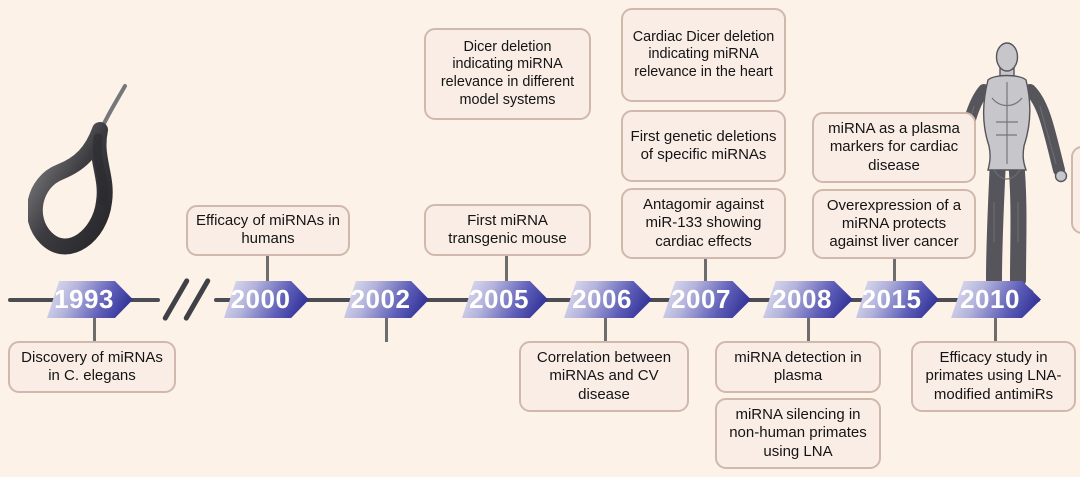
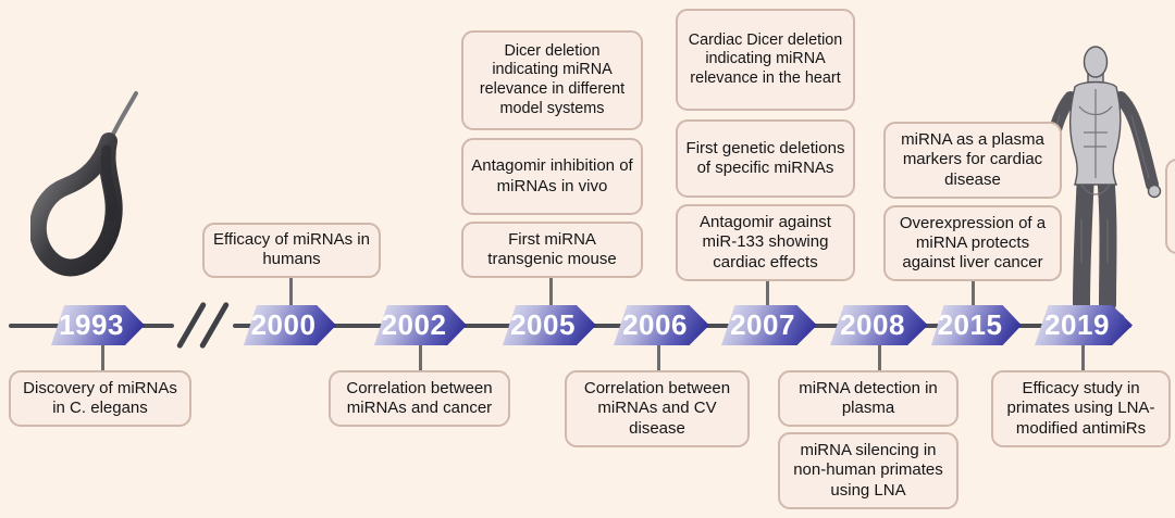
  1993
  2000
  2002
  2005
  2006
  2007
  2008
  2015
- 2010
+ 2019
  Dicer deletion indicating miRNA relevance in different model systems
+ Antagomir inhibition of miRNAs in vivo
  First miRNA transgenic mouse
  Cardiac Dicer deletion indicating miRNA relevance in the heart
  First genetic deletions of specific miRNAs
  Antagomir against miR-133 showing cardiac effects
  miRNA as a plasma markers for cardiac disease
  Overexpression of a miRNA protects against liver cancer
  Efficacy of miRNAs in humans
  Discovery of miRNAs in C. elegans
+ Correlation between miRNAs and cancer
  Correlation between miRNAs and CV disease
  miRNA detection in plasma
  miRNA silencing in non-human primates using LNA
  Efficacy study in primates using LNA-modified antimiRs
